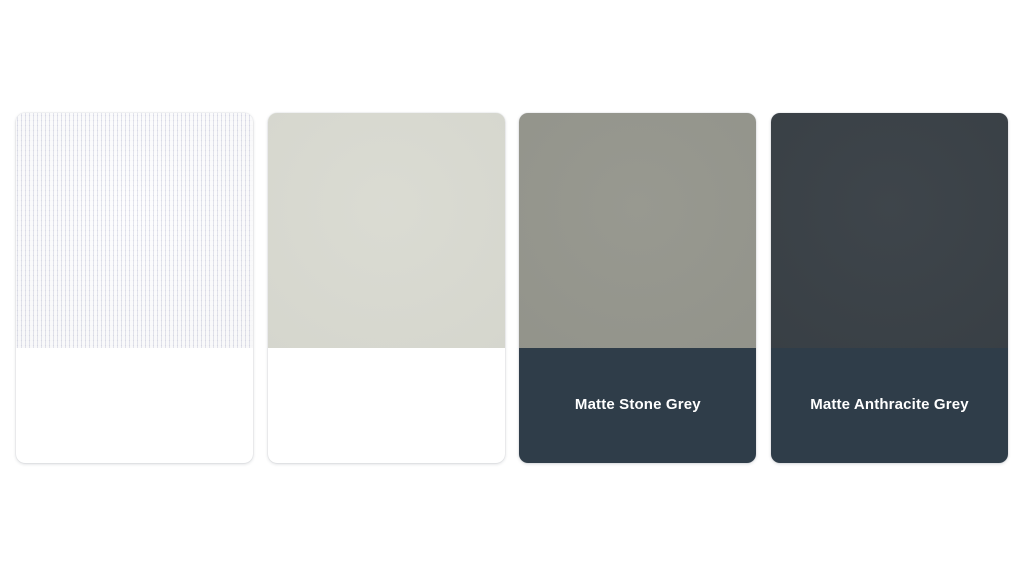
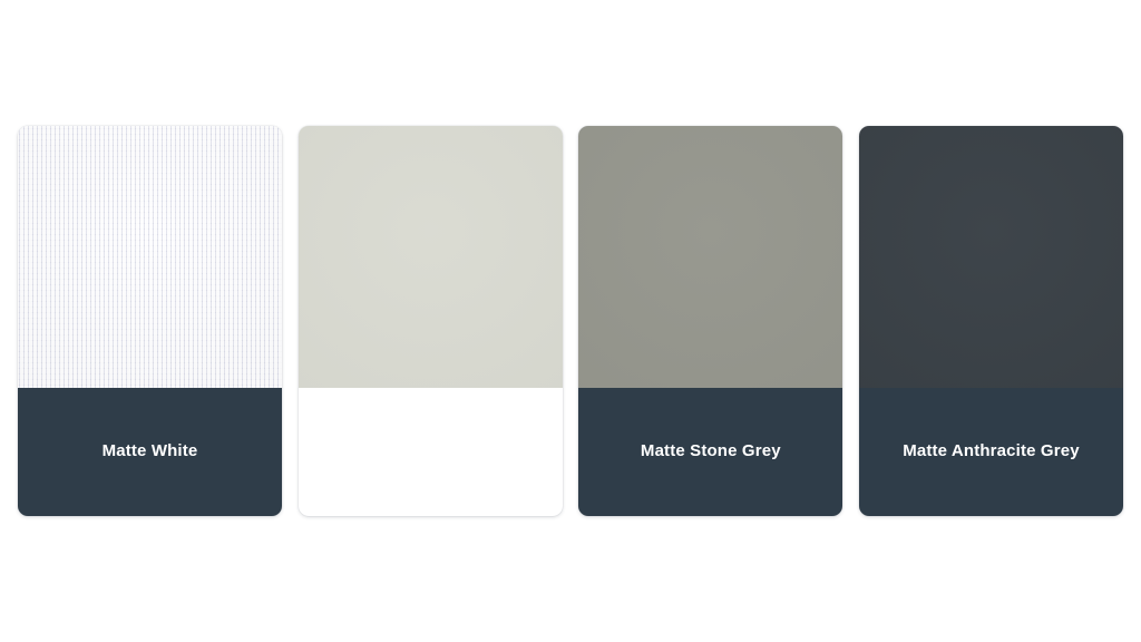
+ Matte White
  Matte Stone Grey
  Matte Anthracite Grey
